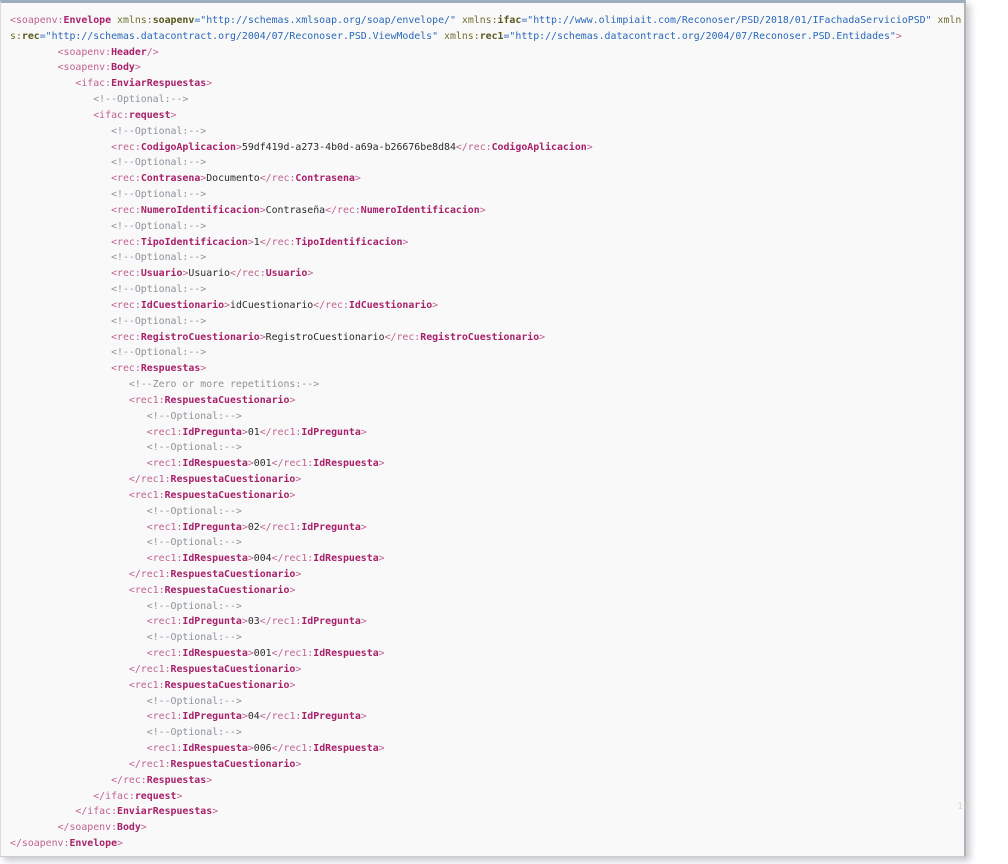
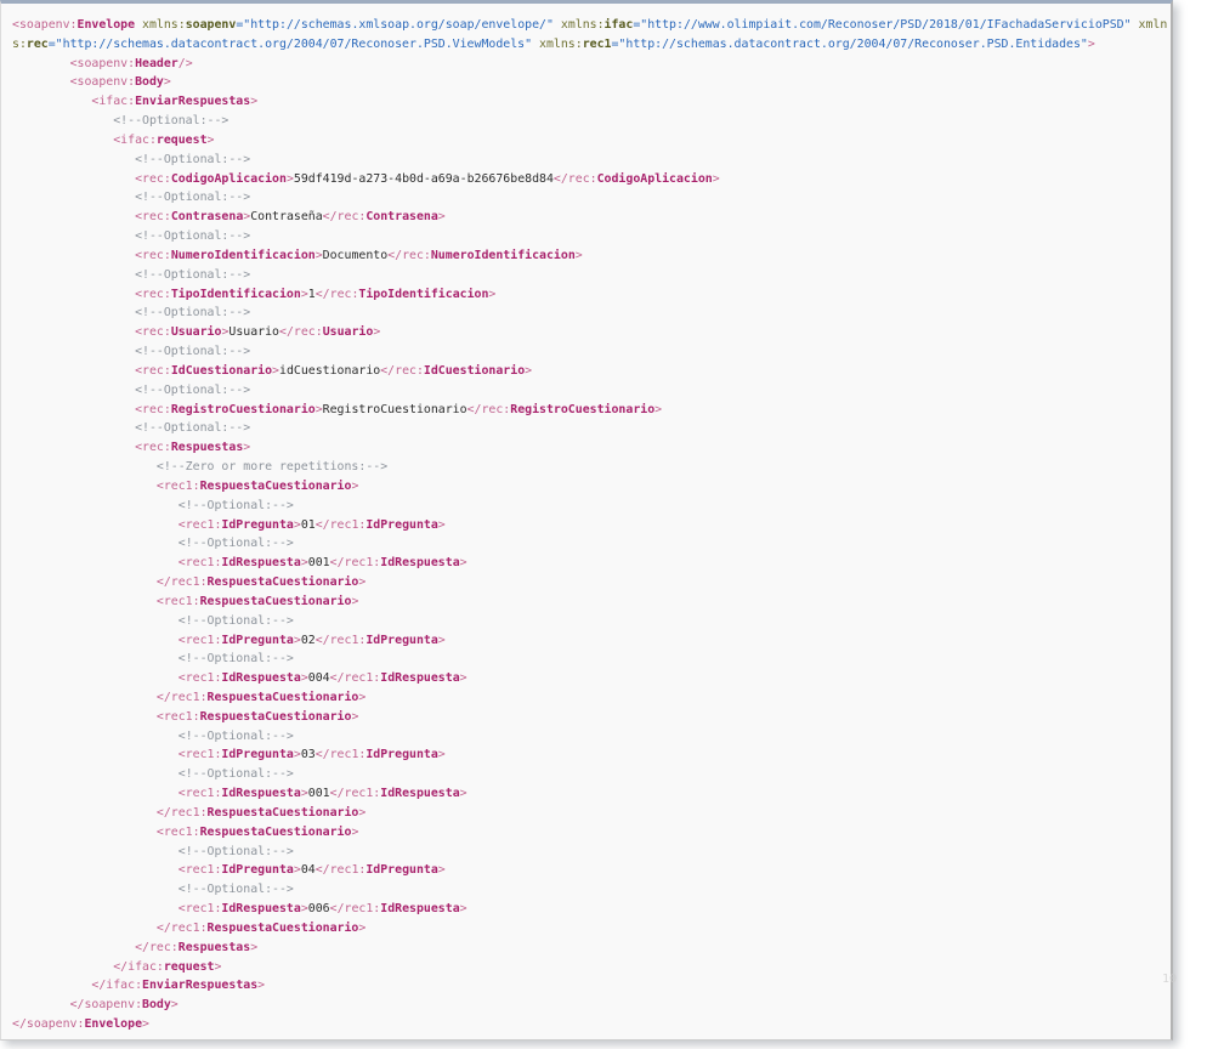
  <soapenv:Envelope xmlns:soapenv="http://schemas.xmlsoap.org/soap/envelope/" xmlns:ifac="http://www.olimpiait.com/Reconoser/PSD/2018/01/IFachadaServicioPSD" xmln
  s:rec="http://schemas.datacontract.org/2004/07/Reconoser.PSD.ViewModels" xmlns:rec1="http://schemas.datacontract.org/2004/07/Reconoser.PSD.Entidades">
  <soapenv:Header/>
  <soapenv:Body>
  <ifac:EnviarRespuestas>
  <!--Optional:-->
  <ifac:request>
  <!--Optional:-->
  <rec:CodigoAplicacion>59df419d-a273-4b0d-a69a-b26676be8d84</rec:CodigoAplicacion>
  <!--Optional:-->
- <rec:Contrasena>Documento</rec:Contrasena>
+ <rec:Contrasena>Contraseña</rec:Contrasena>
  <!--Optional:-->
- <rec:NumeroIdentificacion>Contraseña</rec:NumeroIdentificacion>
+ <rec:NumeroIdentificacion>Documento</rec:NumeroIdentificacion>
  <!--Optional:-->
  <rec:TipoIdentificacion>1</rec:TipoIdentificacion>
  <!--Optional:-->
  <rec:Usuario>Usuario</rec:Usuario>
  <!--Optional:-->
  <rec:IdCuestionario>idCuestionario</rec:IdCuestionario>
  <!--Optional:-->
  <rec:RegistroCuestionario>RegistroCuestionario</rec:RegistroCuestionario>
  <!--Optional:-->
  <rec:Respuestas>
  <!--Zero or more repetitions:-->
  <rec1:RespuestaCuestionario>
  <!--Optional:-->
  <rec1:IdPregunta>01</rec1:IdPregunta>
  <!--Optional:-->
  <rec1:IdRespuesta>001</rec1:IdRespuesta>
  </rec1:RespuestaCuestionario>
  <rec1:RespuestaCuestionario>
  <!--Optional:-->
  <rec1:IdPregunta>02</rec1:IdPregunta>
  <!--Optional:-->
  <rec1:IdRespuesta>004</rec1:IdRespuesta>
  </rec1:RespuestaCuestionario>
  <rec1:RespuestaCuestionario>
  <!--Optional:-->
  <rec1:IdPregunta>03</rec1:IdPregunta>
  <!--Optional:-->
  <rec1:IdRespuesta>001</rec1:IdRespuesta>
  </rec1:RespuestaCuestionario>
  <rec1:RespuestaCuestionario>
  <!--Optional:-->
  <rec1:IdPregunta>04</rec1:IdPregunta>
  <!--Optional:-->
  <rec1:IdRespuesta>006</rec1:IdRespuesta>
  </rec1:RespuestaCuestionario>
  </rec:Respuestas>
  </ifac:request>
  </ifac:EnviarRespuestas>
  </soapenv:Body>
  </soapenv:Envelope>
  10
